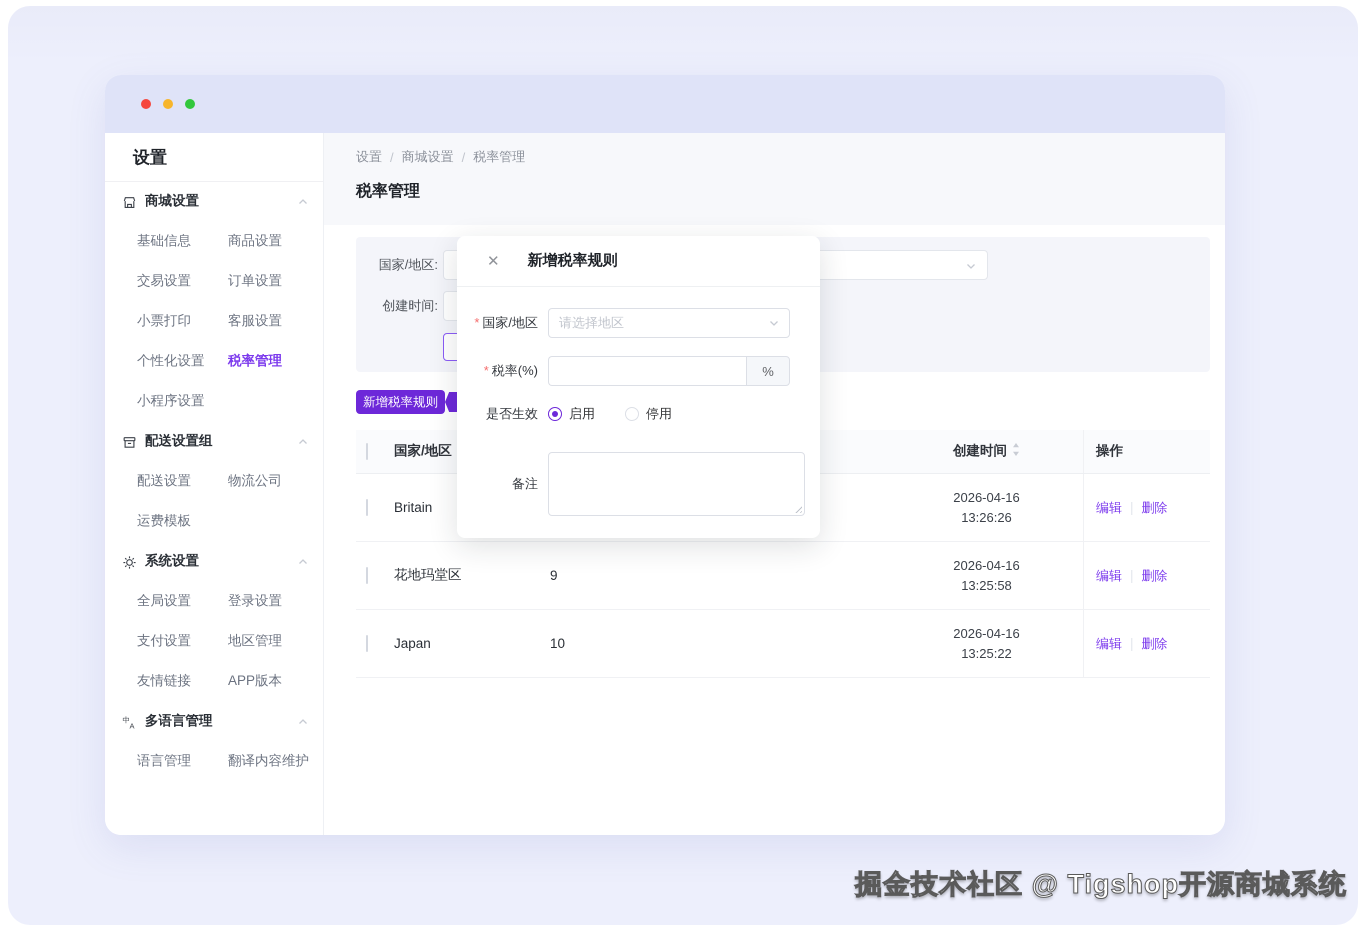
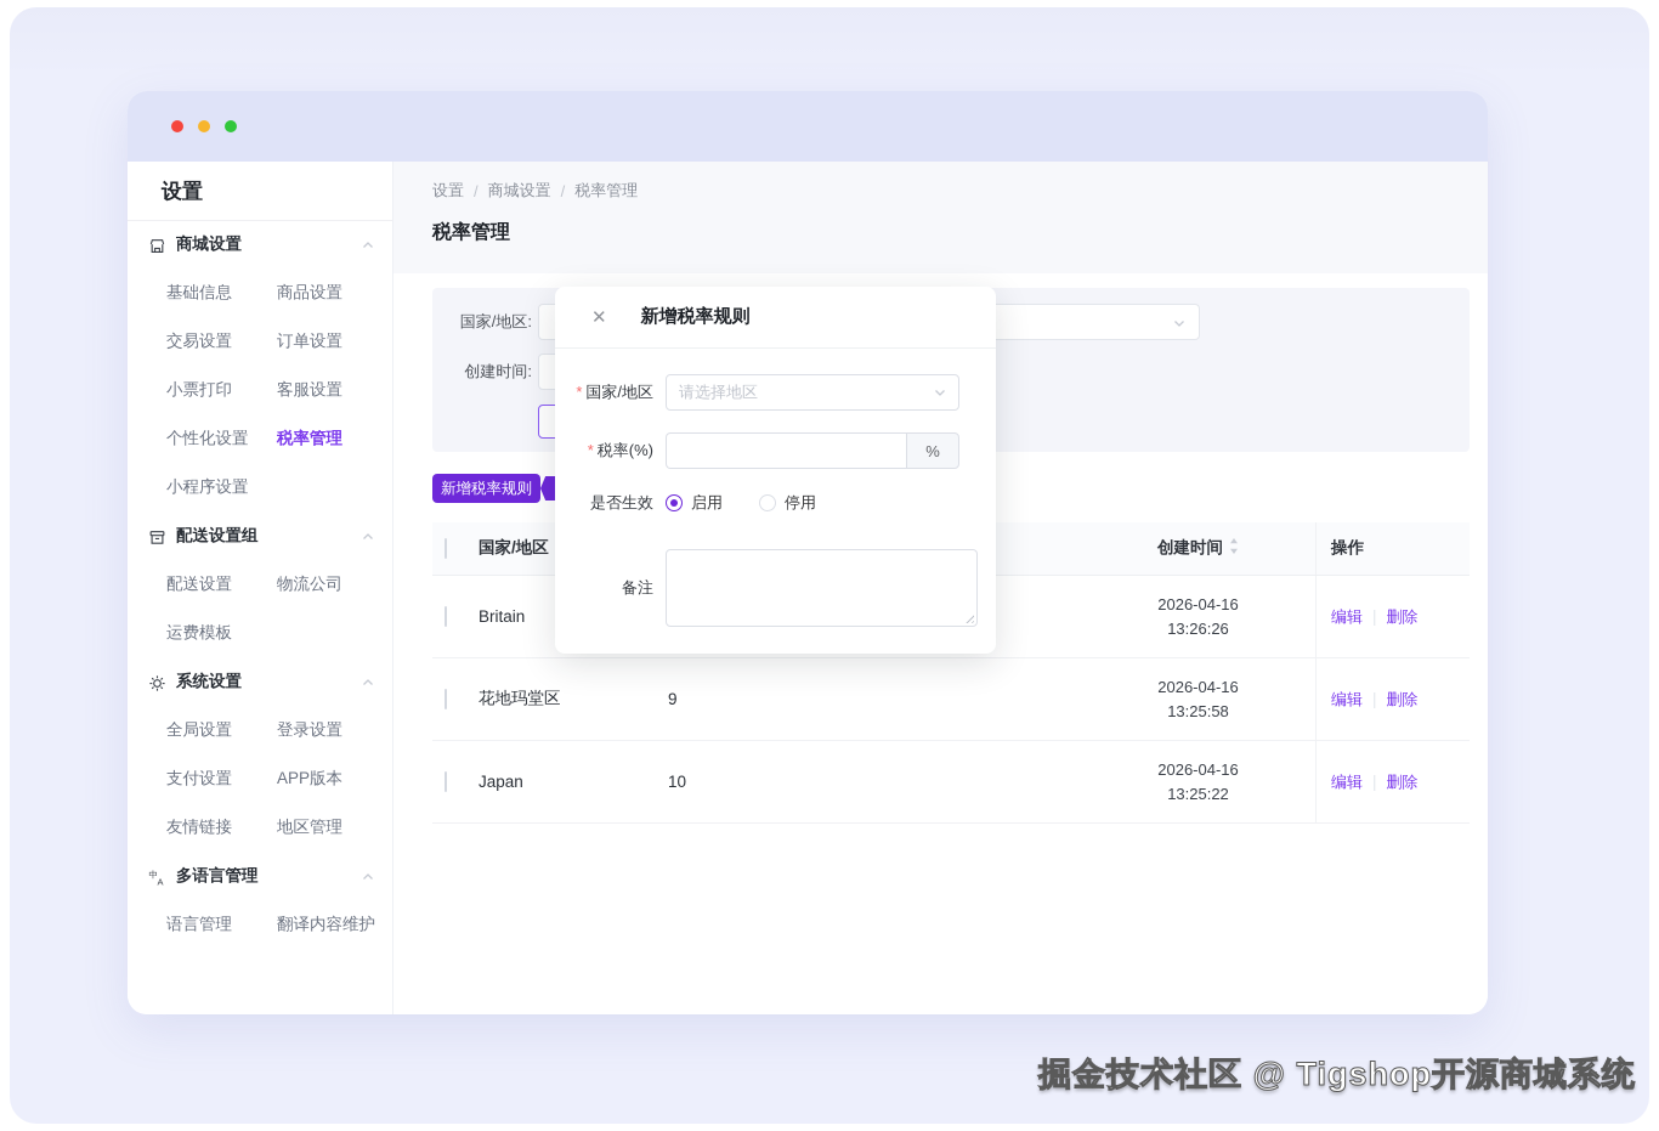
  设置
  商城设置
  基础信息
  商品设置
  交易设置
  订单设置
  小票打印
  客服设置
  个性化设置
  税率管理
  小程序设置
  配送设置组
  配送设置
  物流公司
  运费模板
  系统设置
  全局设置
  登录设置
  支付设置
- 地区管理
+ APP版本
  友情链接
- APP版本
+ 地区管理
  中
  A
  多语言管理
  语言管理
  翻译内容维护
  设置
  /
  商城设置
  /
  税率管理
  税率管理
  国家/地区:
  创建时间:
  新增税率规则
  国家/地区
  创建时间
  操作
  Britain
  2026-04-16
  13:26:26
  编辑
  删除
  花地玛堂区
  9
  2026-04-16
  13:25:58
  编辑
  删除
  Japan
  10
  2026-04-16
  13:25:22
  编辑
  删除
  ✕
  新增税率规则
  国家/地区
  请选择地区
  税率(%)
  %
  是否生效
  启用
  停用
  备注
  掘金技术社区 @ Tigshop开源商城系统
